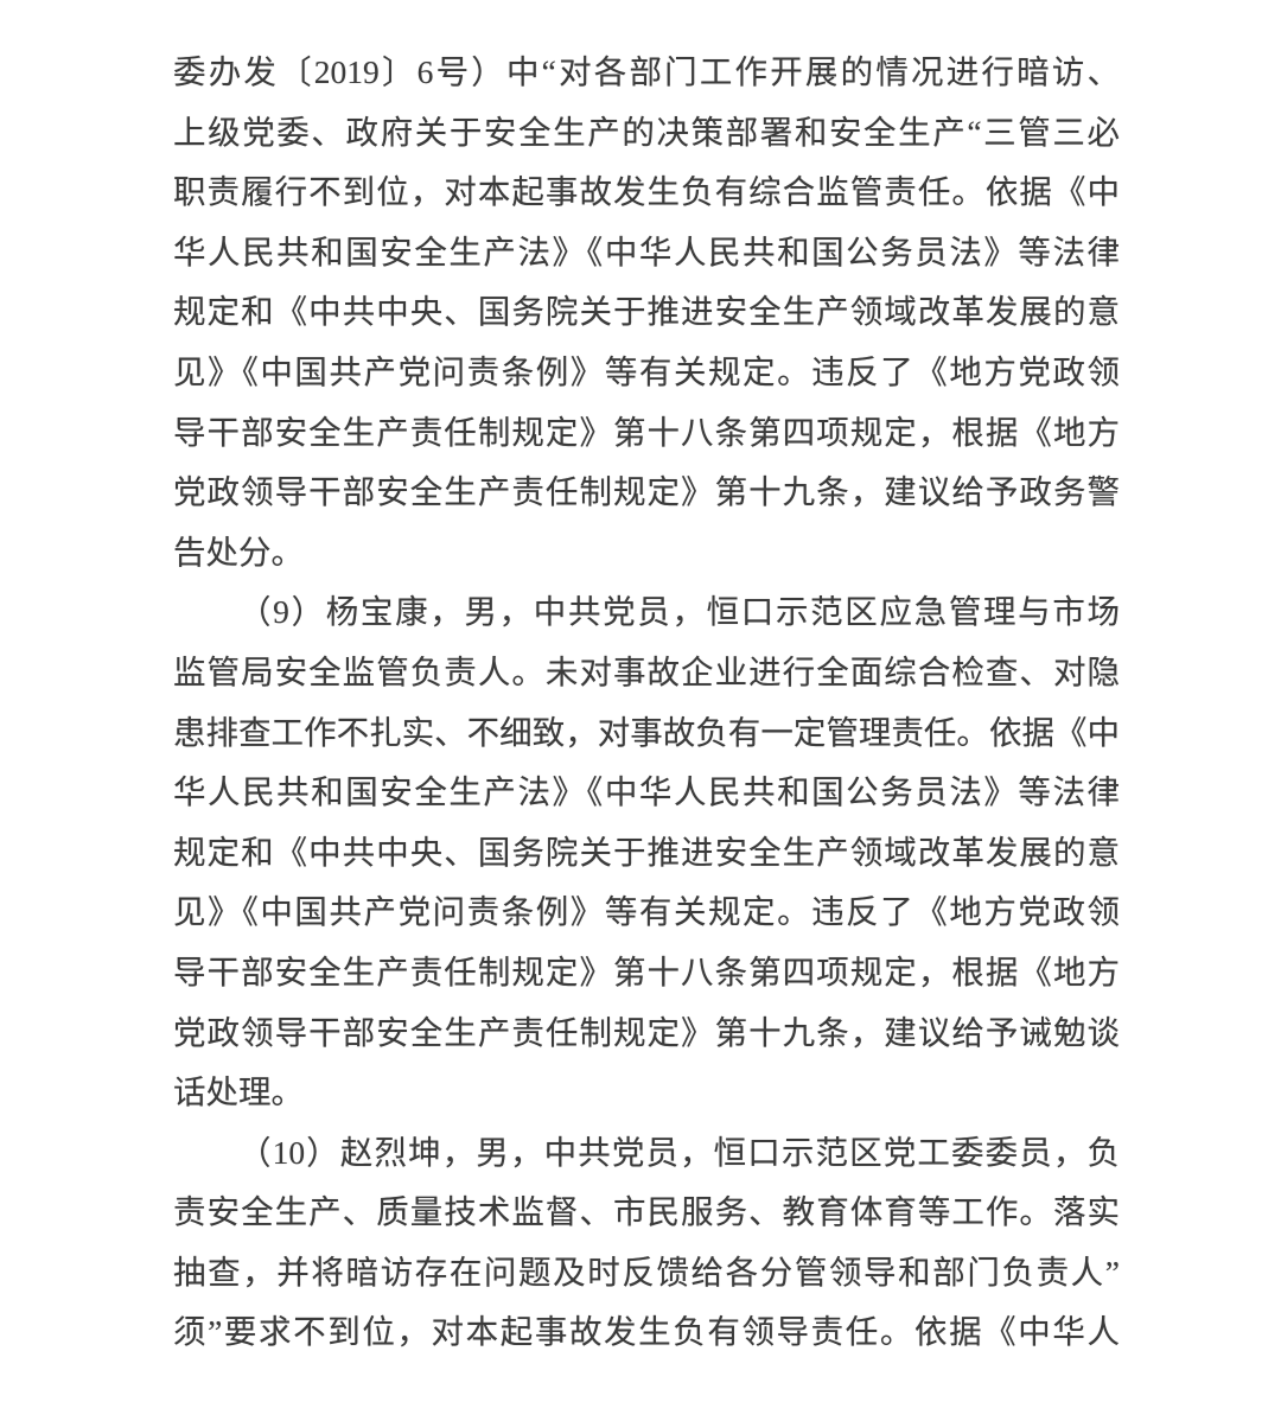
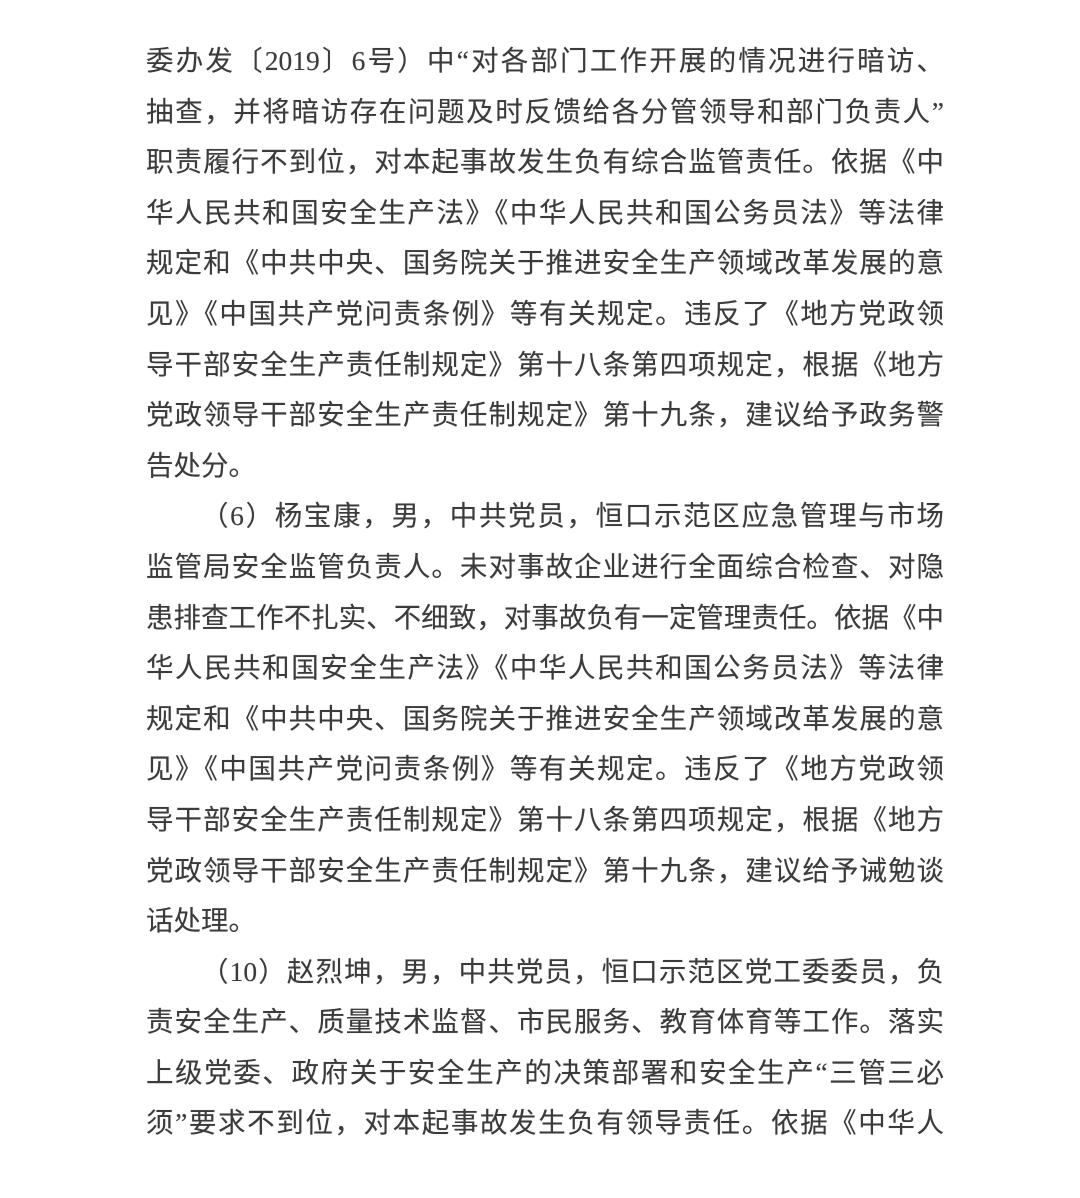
  委办发〔2019〕6号）中“对各部门工作开展的情况进行暗访、
- 上级党委、政府关于安全生产的决策部署和安全生产“三管三必
+ 抽查，并将暗访存在问题及时反馈给各分管领导和部门负责人”
  职责履行不到位，对本起事故发生负有综合监管责任。依据《中
  华人民共和国安全生产法》《中华人民共和国公务员法》等法律
  规定和《中共中央、国务院关于推进安全生产领域改革发展的意
  见》《中国共产党问责条例》等有关规定。违反了《地方党政领
  导干部安全生产责任制规定》第十八条第四项规定，根据《地方
  党政领导干部安全生产责任制规定》第十九条，建议给予政务警
  告处分。
- （9）杨宝康，男，中共党员，恒口示范区应急管理与市场
+ （6）杨宝康，男，中共党员，恒口示范区应急管理与市场
  监管局安全监管负责人。未对事故企业进行全面综合检查、对隐
  患排查工作不扎实、不细致，对事故负有一定管理责任。依据《中
  华人民共和国安全生产法》《中华人民共和国公务员法》等法律
  规定和《中共中央、国务院关于推进安全生产领域改革发展的意
  见》《中国共产党问责条例》等有关规定。违反了《地方党政领
  导干部安全生产责任制规定》第十八条第四项规定，根据《地方
  党政领导干部安全生产责任制规定》第十九条，建议给予诫勉谈
  话处理。
  （10）赵烈坤，男，中共党员，恒口示范区党工委委员，负
  责安全生产、质量技术监督、市民服务、教育体育等工作。落实
- 抽查，并将暗访存在问题及时反馈给各分管领导和部门负责人”
+ 上级党委、政府关于安全生产的决策部署和安全生产“三管三必
  须”要求不到位，对本起事故发生负有领导责任。依据《中华人
